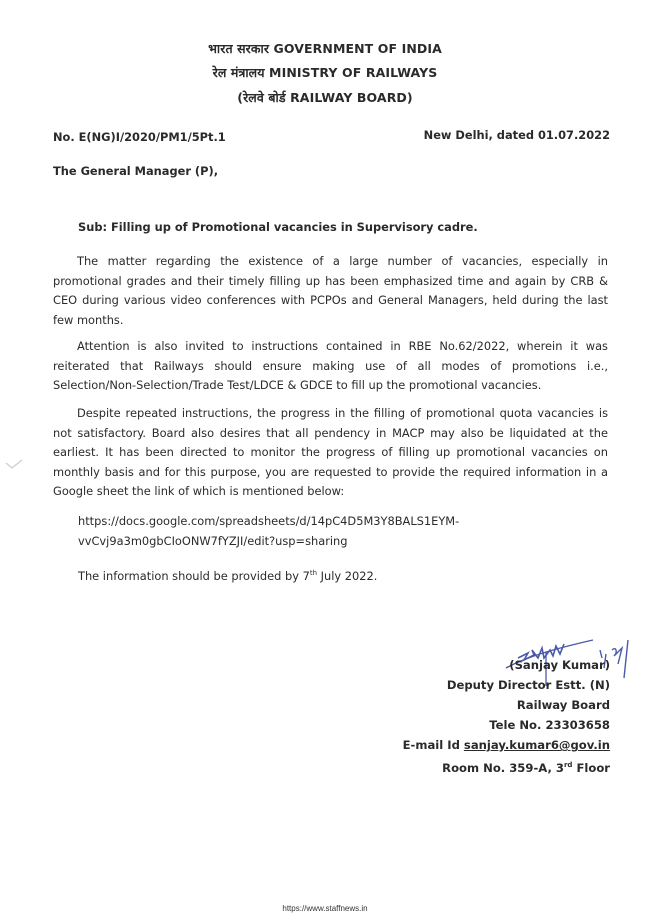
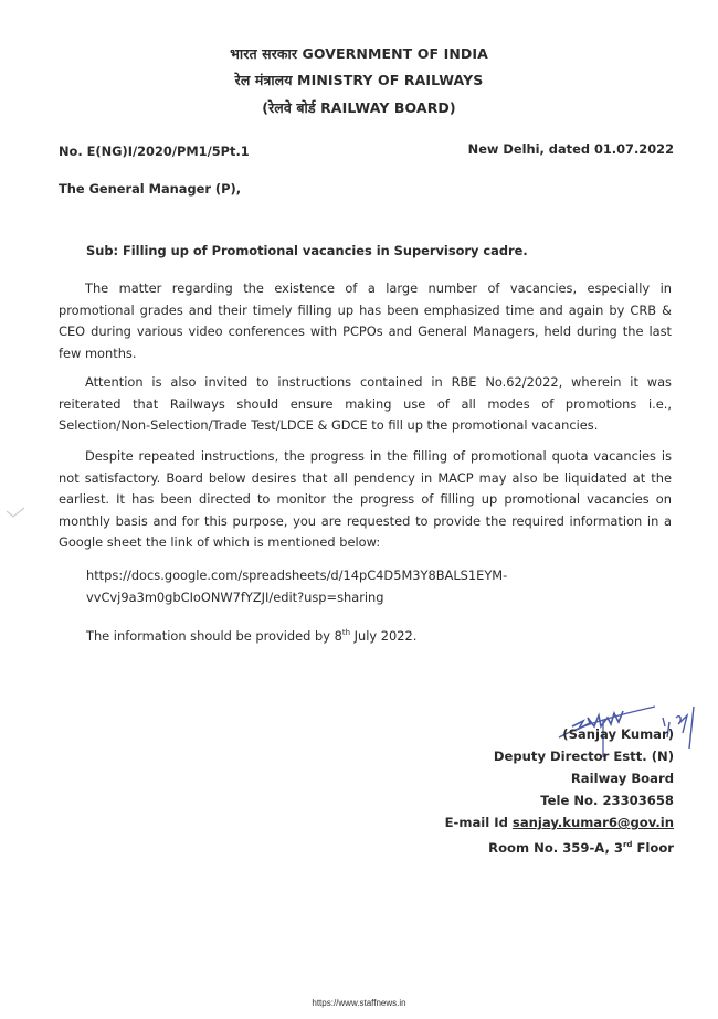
  भारत सरकार GOVERNMENT OF INDIA
  रेल मंत्रालय MINISTRY OF RAILWAYS
  (रेलवे बोर्ड RAILWAY BOARD)
  No. E(NG)I/2020/PM1/5Pt.1
  New Delhi, dated 01.07.2022
  The General Manager (P),
  Sub: Filling up of Promotional vacancies in Supervisory cadre.
  The matter regarding the existence of a large number of vacancies, especially in promotional grades and their timely filling up has been emphasized time and again by CRB & CEO during various video conferences with PCPOs and General Managers, held during the last few months.
  Attention is also invited to instructions contained in RBE No.62/2022, wherein it was reiterated that Railways should ensure making use of all modes of promotions i.e., Selection/Non-Selection/Trade Test/LDCE & GDCE to fill up the promotional vacancies.
- Despite repeated instructions, the progress in the filling of promotional quota vacancies is not satisfactory. Board also desires that all pendency in MACP may also be liquidated at the earliest. It has been directed to monitor the progress of filling up promotional vacancies on monthly basis and for this purpose, you are requested to provide the required information in a Google sheet the link of which is mentioned below:
+ Despite repeated instructions, the progress in the filling of promotional quota vacancies is not satisfactory. Board below desires that all pendency in MACP may also be liquidated at the earliest. It has been directed to monitor the progress of filling up promotional vacancies on monthly basis and for this purpose, you are requested to provide the required information in a Google sheet the link of which is mentioned below:
  https://docs.google.com/spreadsheets/d/14pC4D5M3Y8BALS1EYM-
  vvCvj9a3m0gbCIoONW7fYZJI/edit?usp=sharing
- The information should be provided by 7th July 2022.
+ The information should be provided by 8th July 2022.
  (Sanjay Kumar)
  Deputy Director Estt. (N)
  Railway Board
  Tele No. 23303658
  E-mail Id sanjay.kumar6@gov.in
  Room No. 359-A, 3rd Floor
  https://www.staffnews.in
